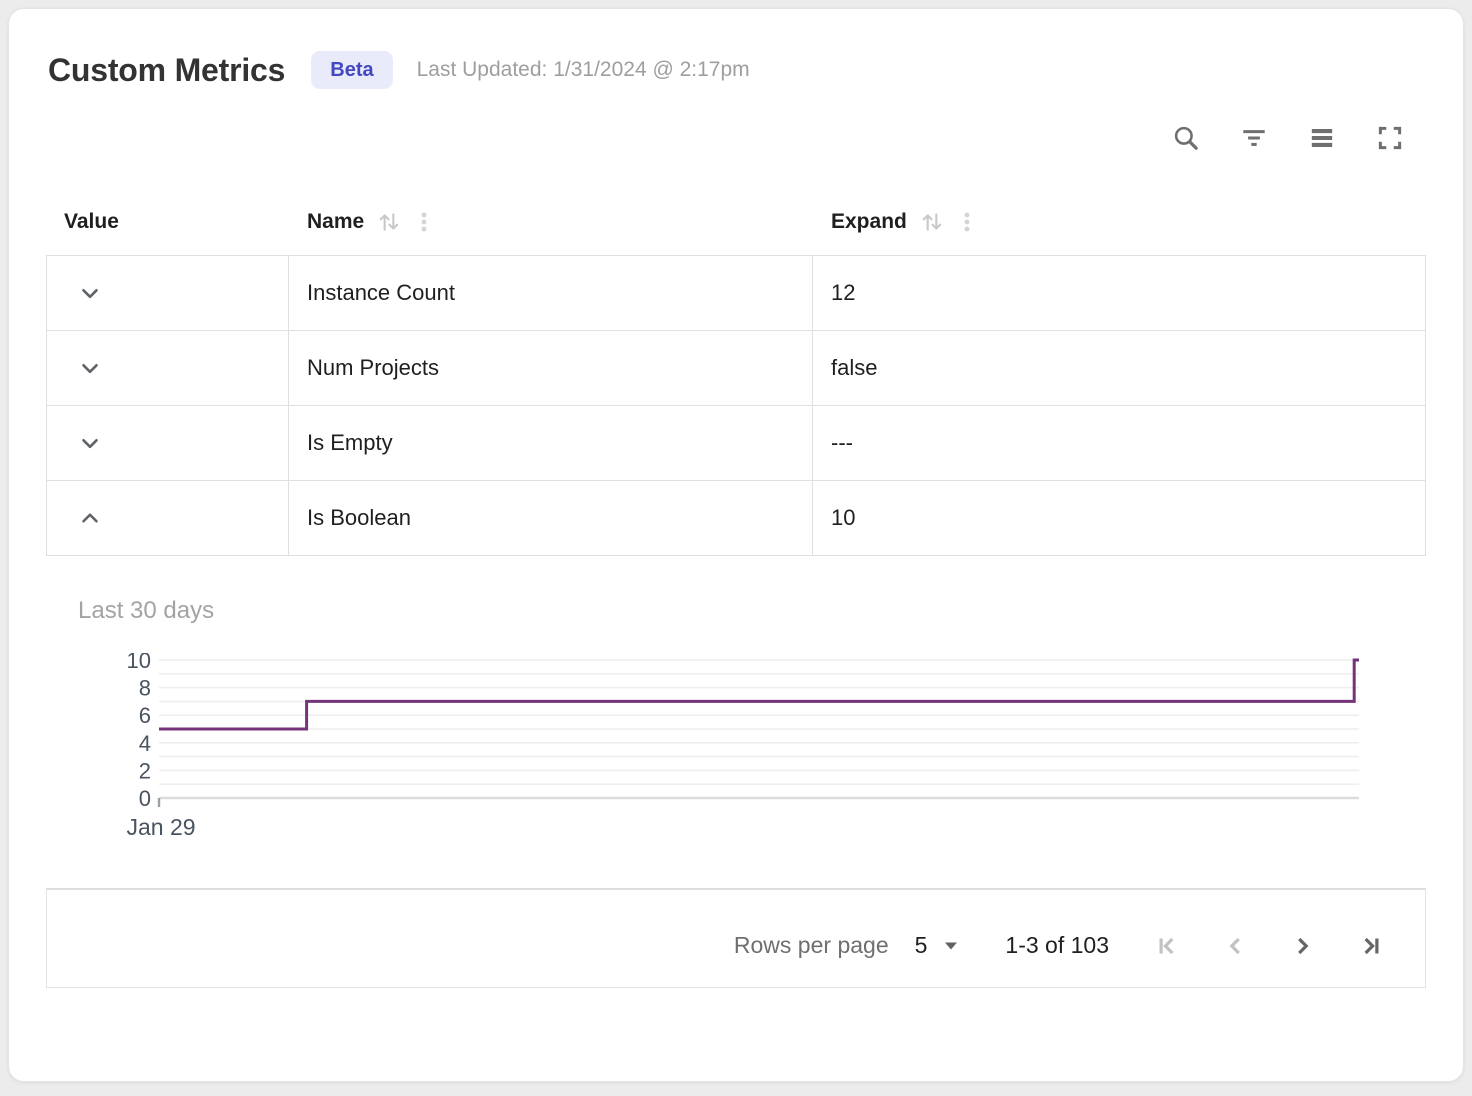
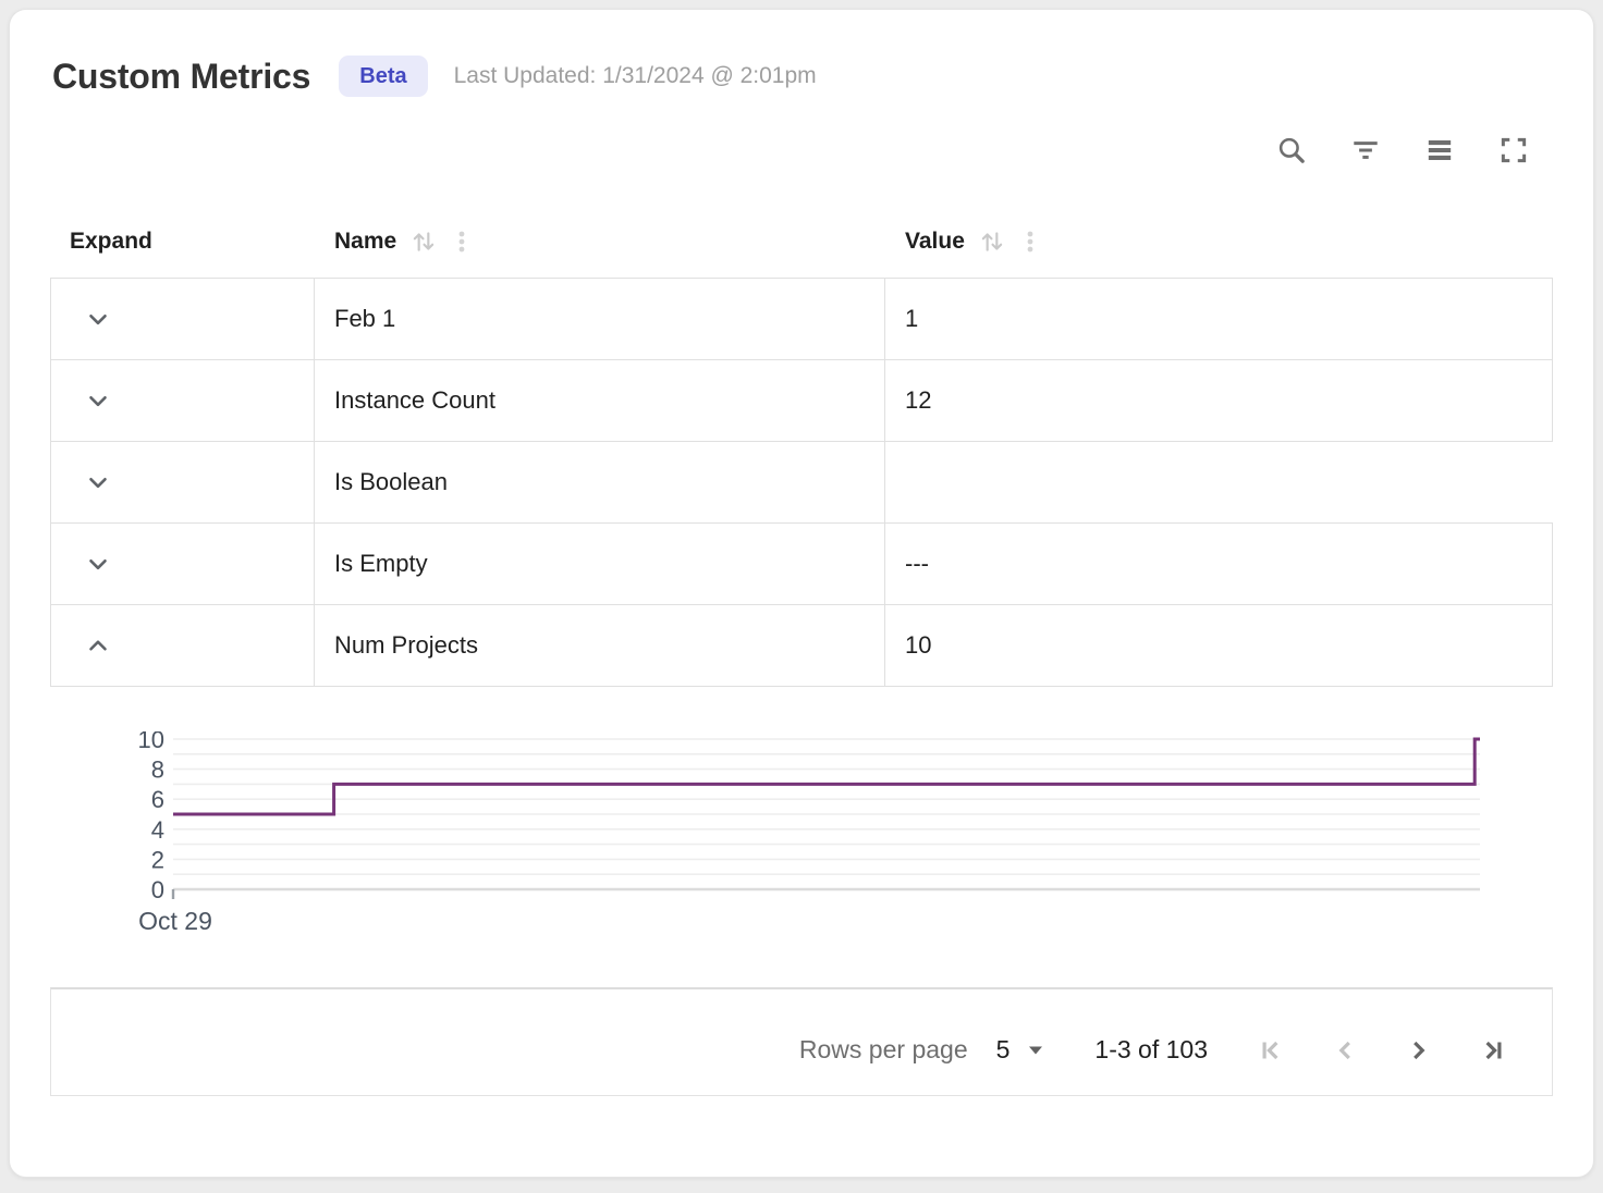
  Custom Metrics
  Beta
- Last Updated: 1/31/2024 @ 2:17pm
+ Last Updated: 1/31/2024 @ 2:01pm
- Value
+ Expand
  Name
- Expand
+ Value
+ Feb 1
+ 1
  Instance Count
  12
- Num Projects
+ Is Boolean
- false
  Is Empty
  ---
- Is Boolean
+ Num Projects
  10
- Last 30 days
  0
  2
  4
  6
  8
  10
- Jan 29
+ Oct 29
  Rows per page
  5
  1-3 of 103
